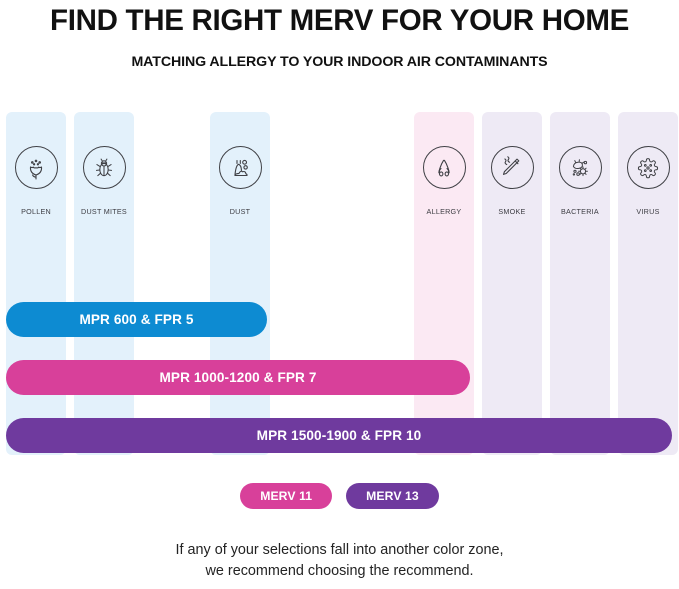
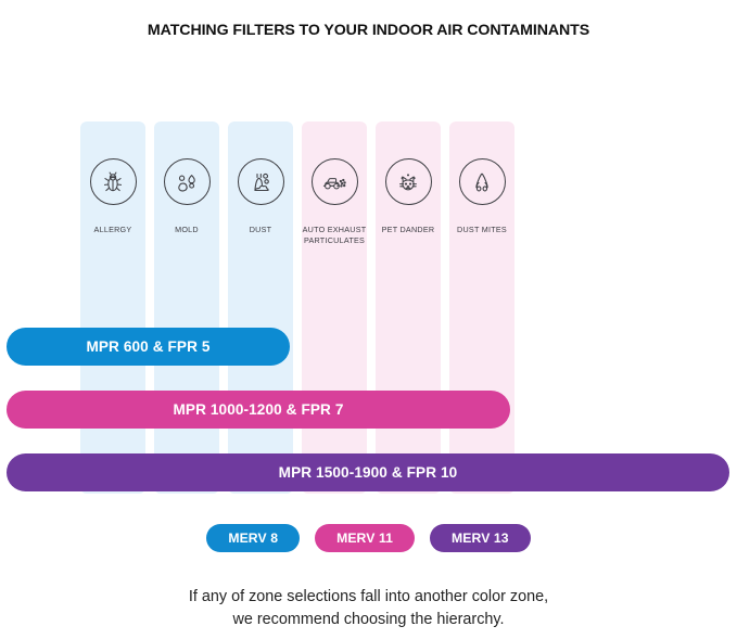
- FIND THE RIGHT MERV FOR YOUR HOME
- MATCHING ALLERGY TO YOUR INDOOR AIR CONTAMINANTS
+ MATCHING FILTERS TO YOUR INDOOR AIR CONTAMINANTS
- POLLEN
- DUST MITES
+ ALLERGY
+ MOLD
  DUST
+ AUTO EXHAUST
+ PARTICULATES
+ PET DANDER
- ALLERGY
+ DUST MITES
- SMOKE
- BACTERIA
- VIRUS
  MPR 600 & FPR 5
  MPR 1000-1200 & FPR 7
  MPR 1500-1900 & FPR 10
+ MERV 8
  MERV 11
  MERV 13
- If any of your selections fall into another color zone,
+ If any of zone selections fall into another color zone,
- we recommend choosing the recommend.
+ we recommend choosing the hierarchy.
